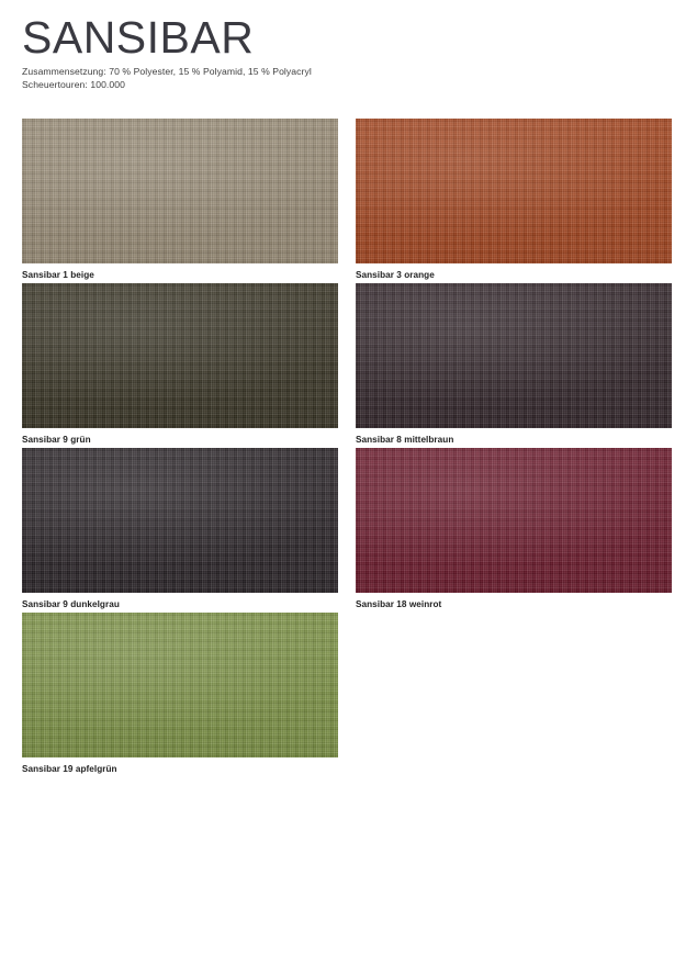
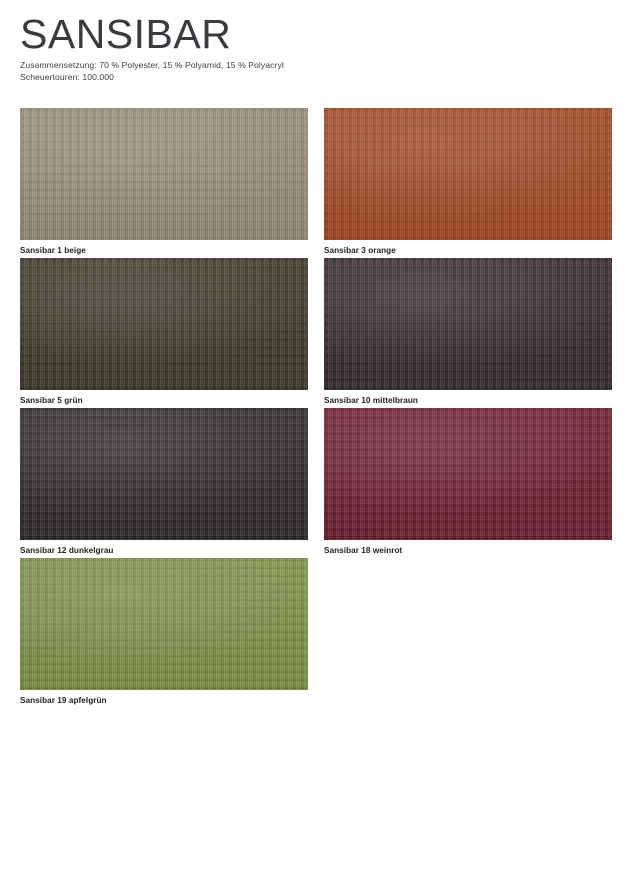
  SANSIBAR
  Zusammensetzung: 70 % Polyester, 15 % Polyamid, 15 % Polyacryl
  Scheuertouren: 100.000
  Sansibar 1 beige
  Sansibar 3 orange
- Sansibar 9 grün
+ Sansibar 5 grün
- Sansibar 8 mittelbraun
+ Sansibar 10 mittelbraun
- Sansibar 9 dunkelgrau
+ Sansibar 12 dunkelgrau
  Sansibar 18 weinrot
  Sansibar 19 apfelgrün
